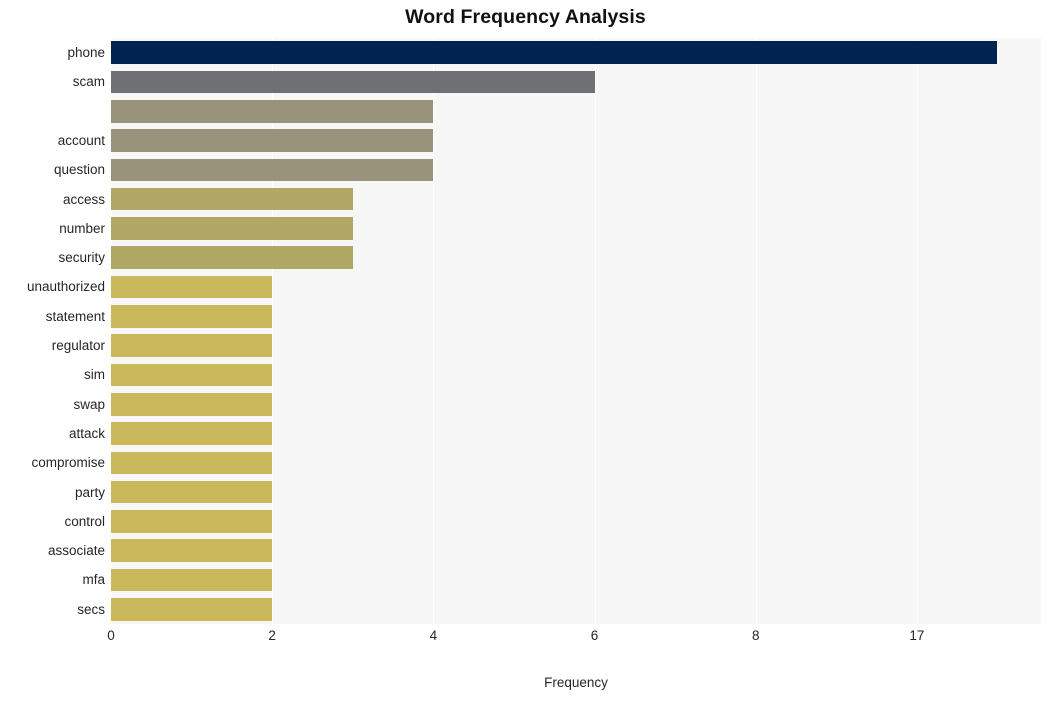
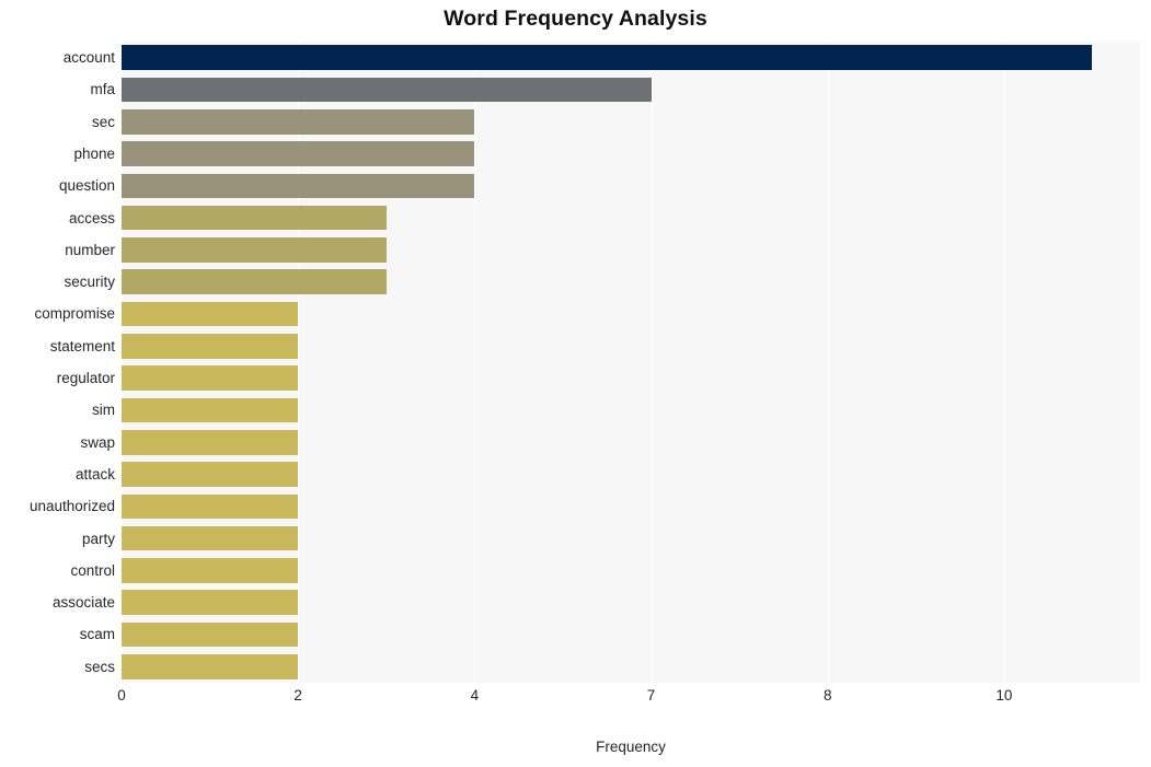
  Word Frequency Analysis
- phone
+ account
- scam
+ mfa
+ sec
- account
+ phone
  question
  access
  number
  security
- unauthorized
+ compromise
  statement
  regulator
  sim
  swap
  attack
- compromise
+ unauthorized
  party
  control
  associate
- mfa
+ scam
  secs
  0
  2
  4
- 6
+ 7
  8
- 17
+ 10
  Frequency
